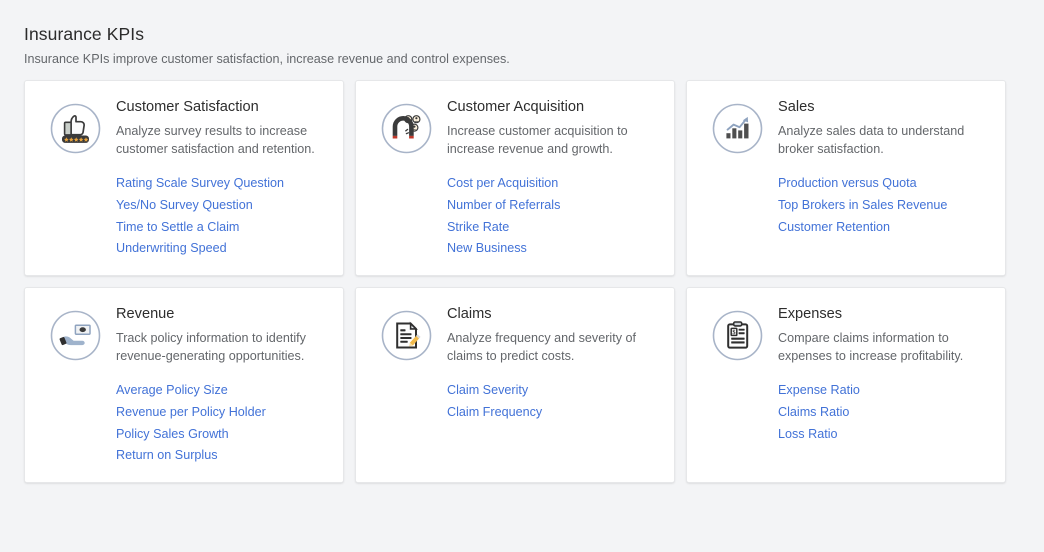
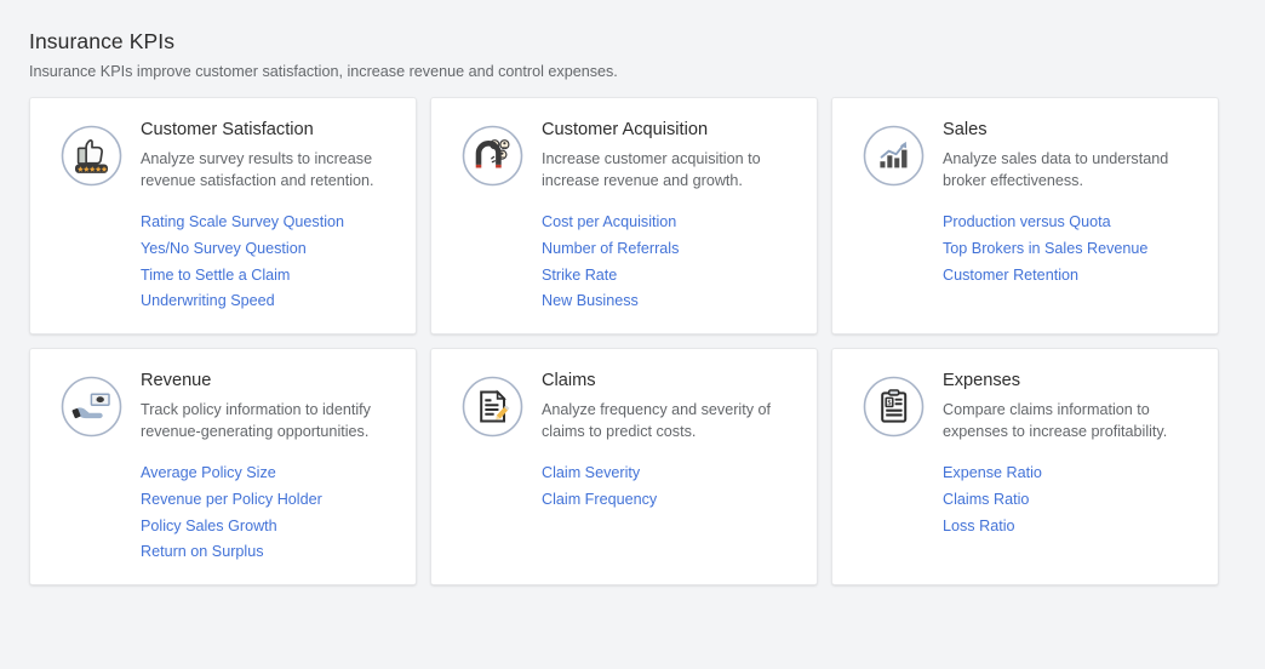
  Insurance KPIs
  Insurance KPIs improve customer satisfaction, increase revenue and control expenses.
  Customer Satisfaction
- Analyze survey results to increase customer satisfaction and retention.
+ Analyze survey results to increase revenue satisfaction and retention.
  Rating Scale Survey Question
  Yes/No Survey Question
  Time to Settle a Claim
  Underwriting Speed
  Customer Acquisition
  Increase customer acquisition to increase revenue and growth.
  Cost per Acquisition
  Number of Referrals
  Strike Rate
  New Business
  Sales
- Analyze sales data to understand broker satisfaction.
+ Analyze sales data to understand broker effectiveness.
  Production versus Quota
  Top Brokers in Sales Revenue
  Customer Retention
  Revenue
  Track policy information to identify revenue-generating opportunities.
  Average Policy Size
  Revenue per Policy Holder
  Policy Sales Growth
  Return on Surplus
  Claims
  Analyze frequency and severity of claims to predict costs.
  Claim Severity
  Claim Frequency
  Expenses
  Compare claims information to expenses to increase profitability.
  Expense Ratio
  Claims Ratio
  Loss Ratio
